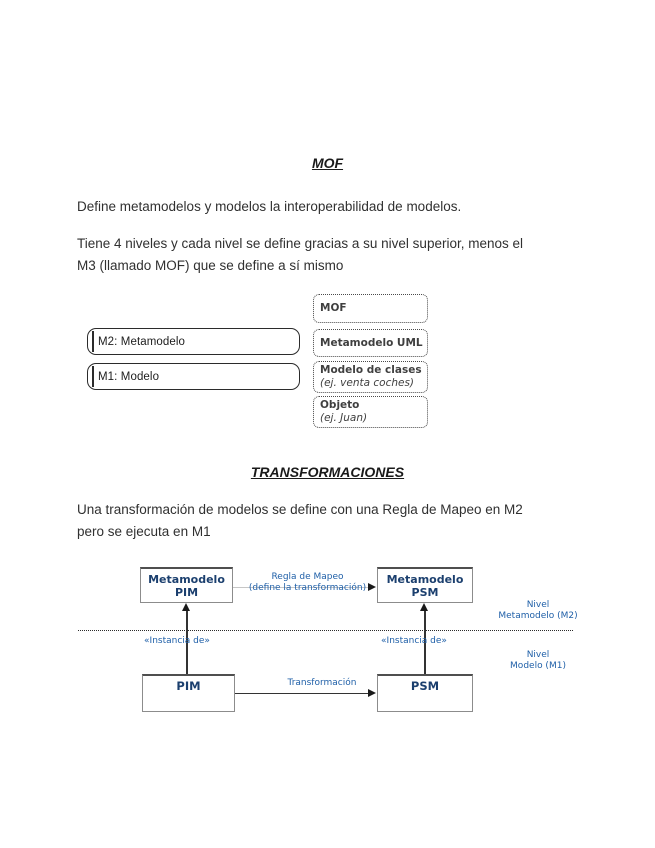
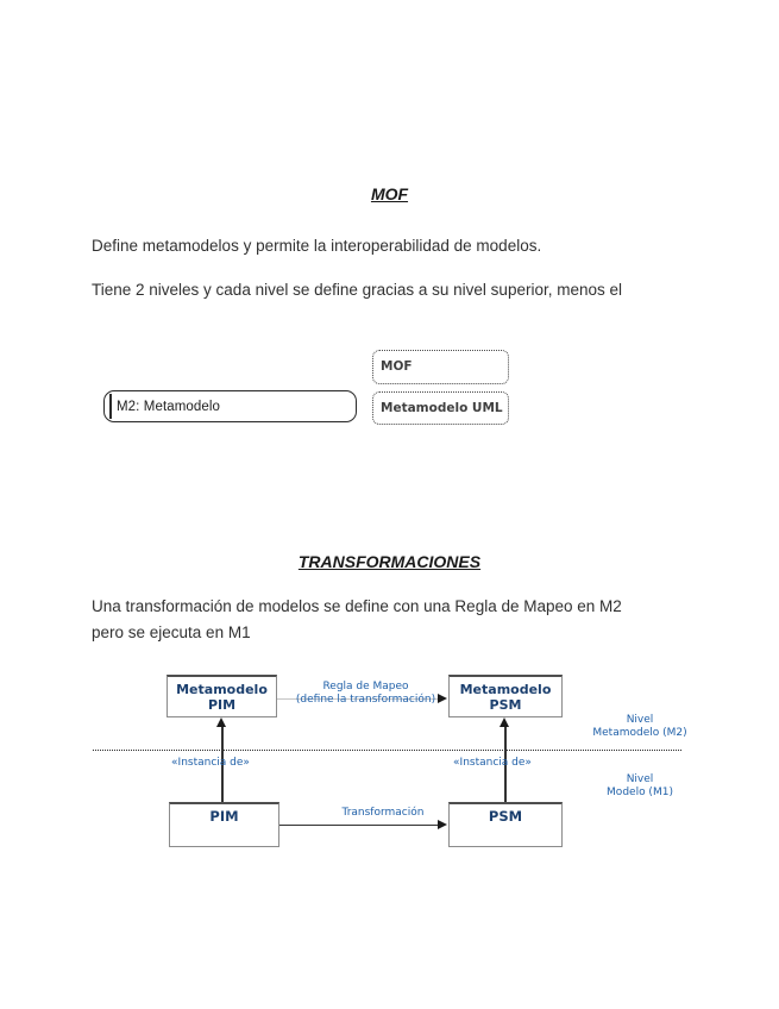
  MOF
- Define metamodelos y modelos la interoperabilidad de modelos.
+ Define metamodelos y permite la interoperabilidad de modelos.
- Tiene 4 niveles y cada nivel se define gracias a su nivel superior, menos el
+ Tiene 2 niveles y cada nivel se define gracias a su nivel superior, menos el
- M3 (llamado MOF) que se define a sí mismo
  M2: Metamodelo
- M1: Modelo
  MOF
  Metamodelo UML
- Modelo de clases
- (ej. venta coches)
- Objeto
- (ej. Juan)
  TRANSFORMACIONES
  Una transformación de modelos se define con una Regla de Mapeo en M2
  pero se ejecuta en M1
  Metamodelo
  PIM
  Metamodelo
  PSM
  Regla de Mapeo
  (define la transformación)
  Nivel
  Metamodelo (M2)
  «Instancia de»
  «Instancia de»
  Nivel
  Modelo (M1)
  PIM
  PSM
  Transformación
